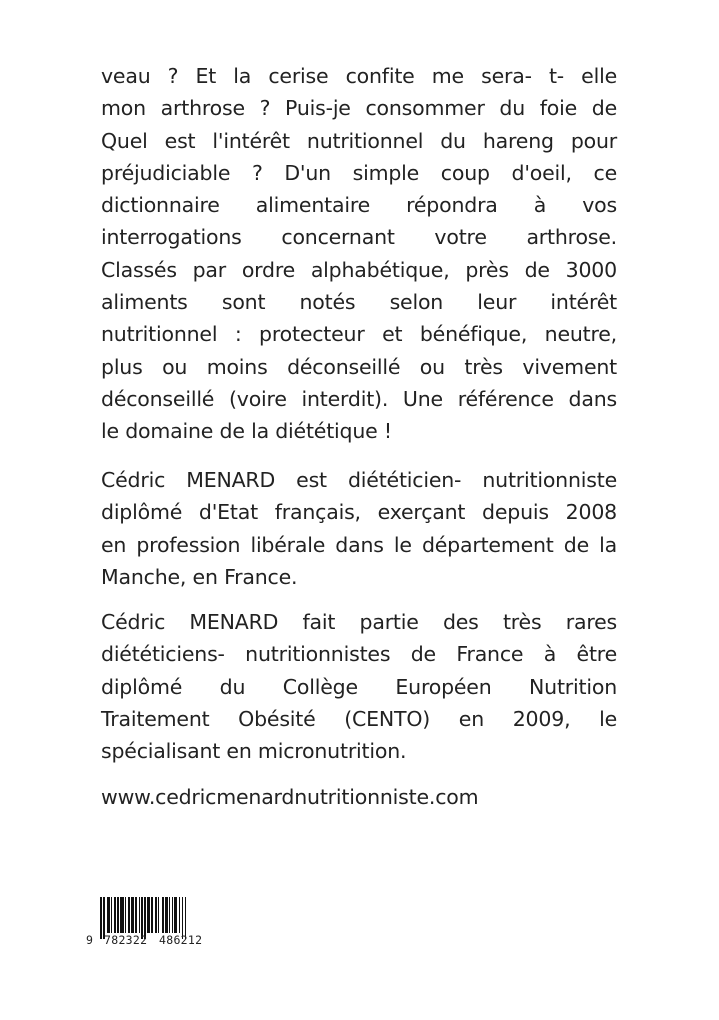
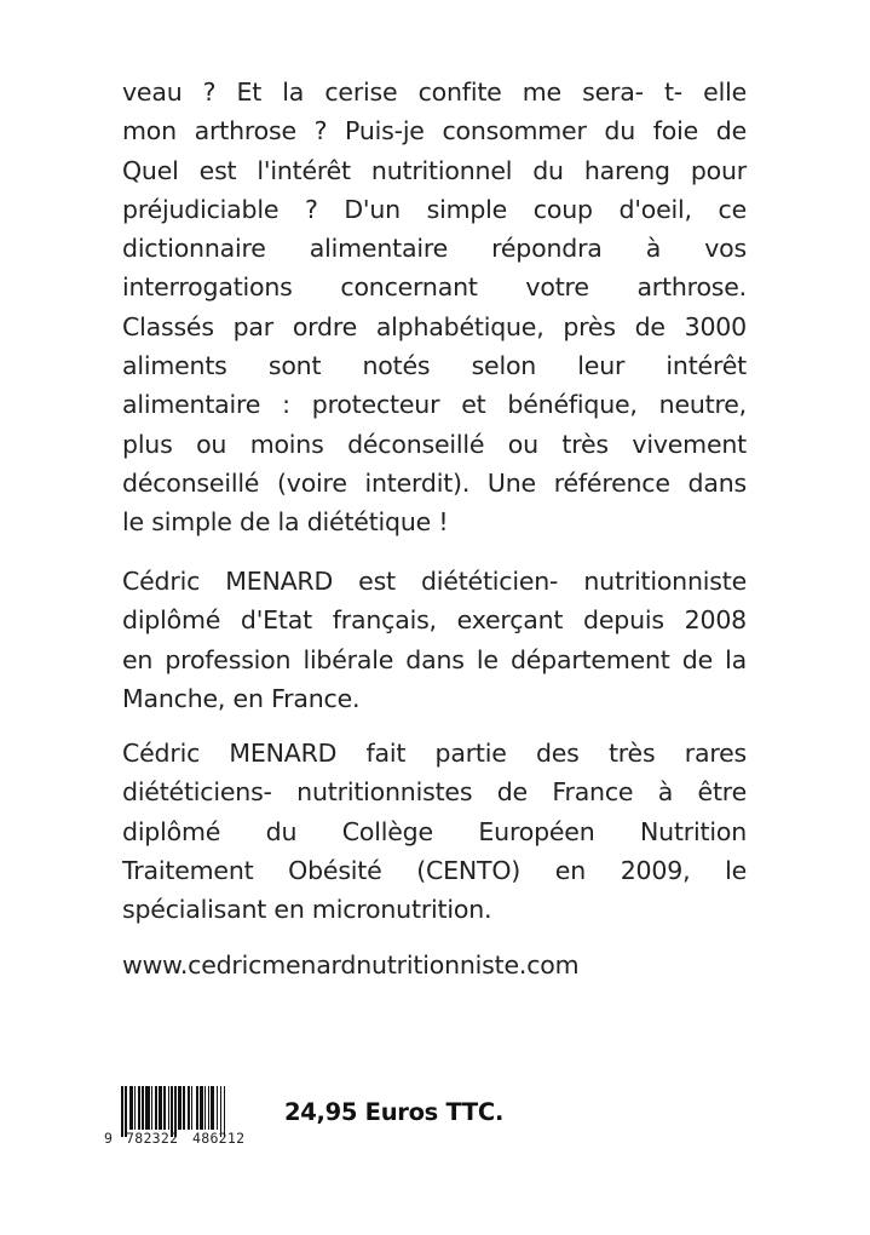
  veau ? Et la cerise confite me sera- t- elle
  mon arthrose ? Puis-je consommer du foie de
  Quel est l'intérêt nutritionnel du hareng pour
  préjudiciable ? D'un simple coup d'oeil, ce
  dictionnaire alimentaire répondra à vos
  interrogations concernant votre arthrose.
  Classés par ordre alphabétique, près de 3000
  aliments sont notés selon leur intérêt
- nutritionnel : protecteur et bénéfique, neutre,
+ alimentaire : protecteur et bénéfique, neutre,
  plus ou moins déconseillé ou très vivement
  déconseillé (voire interdit). Une référence dans
- le domaine de la diététique !
+ le simple de la diététique !
  Cédric MENARD est diététicien- nutritionniste
  diplômé d'Etat français, exerçant depuis 2008
  en profession libérale dans le département de la
  Manche, en France.
  Cédric MENARD fait partie des très rares
  diététiciens- nutritionnistes de France à être
  diplômé du Collège Européen Nutrition
  Traitement Obésité (CENTO) en 2009, le
  spécialisant en micronutrition.
  www.cedricmenardnutritionniste.com
  9
  782322
  486212
+ 24,95 Euros TTC.
